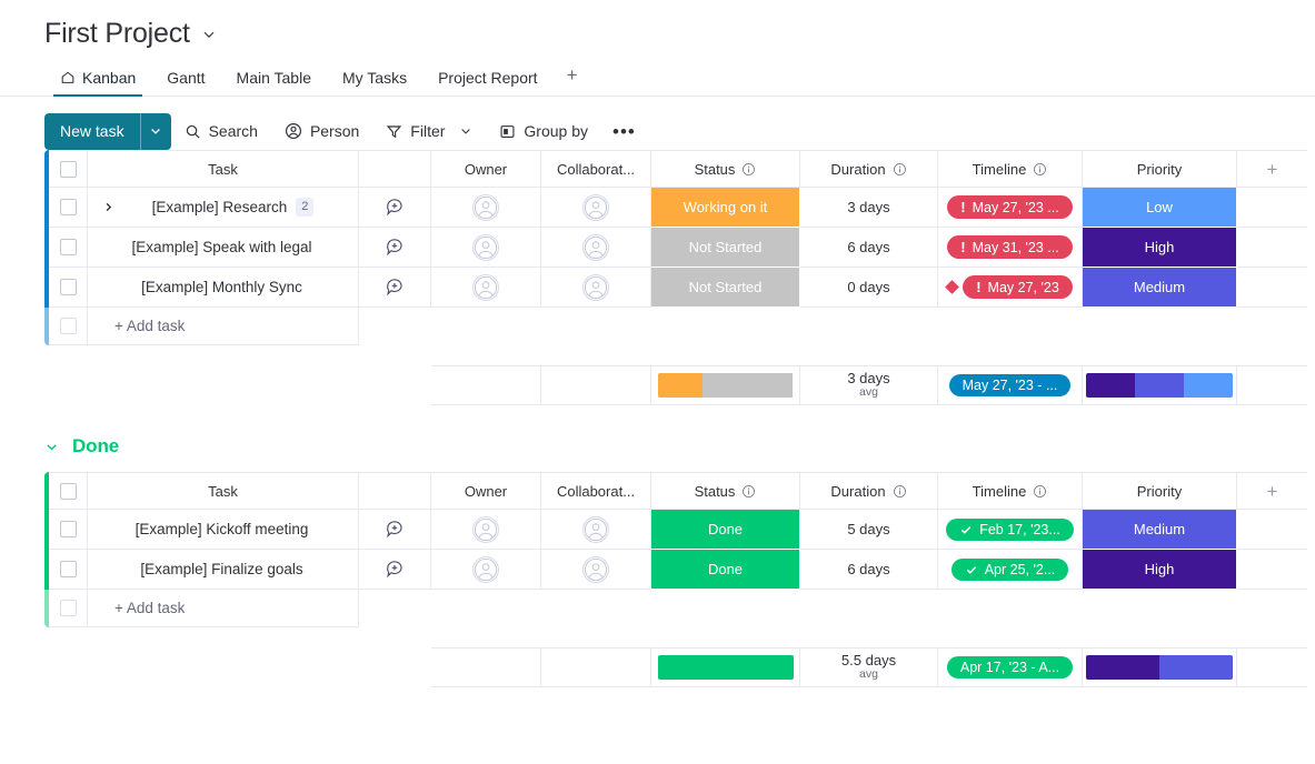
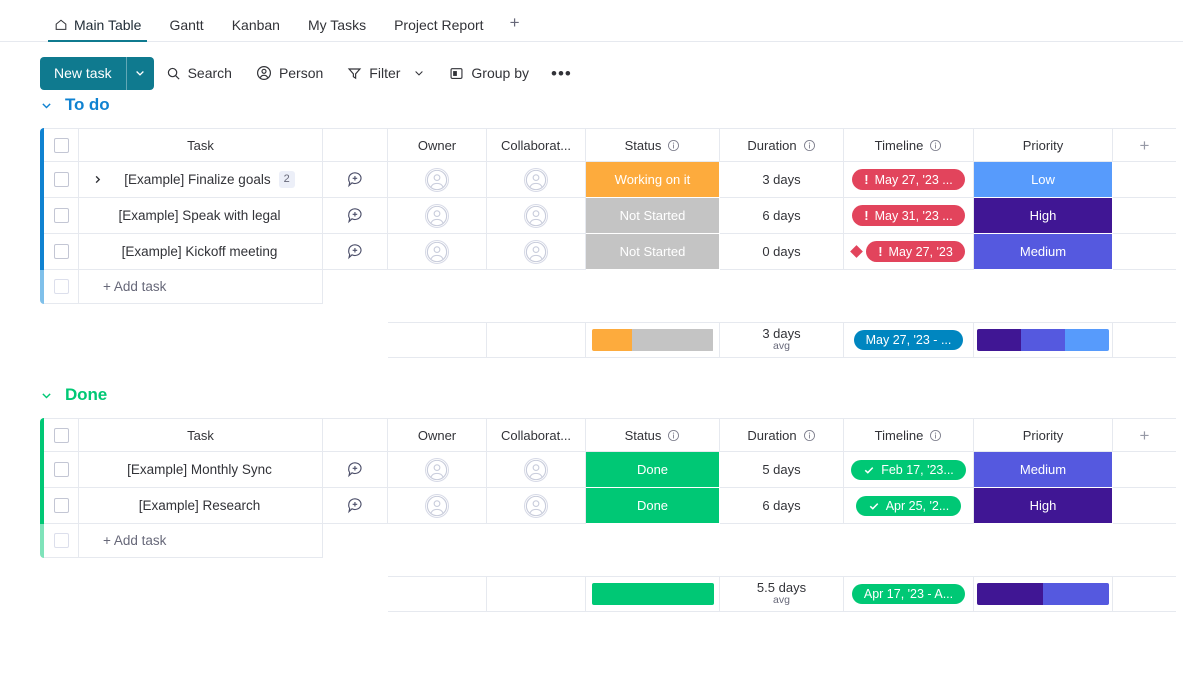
- First Project
- Kanban
+ Main Table
  Gantt
- Main Table
+ Kanban
  My Tasks
  Project Report
  +
  New task
  Search
  Person
  Filter
  Group by
  •••
+ To do
  Task
  Owner
  Collaborat...
  Status
  Duration
  Timeline
  Priority
  +
- [Example] Research
+ [Example] Finalize goals
  2
  Working on it
  3 days
  !
  May 27, '23 ...
  Low
  [Example] Speak with legal
  Not Started
  6 days
  !
  May 31, '23 ...
  High
- [Example] Monthly Sync
+ [Example] Kickoff meeting
  Not Started
  0 days
  !
  May 27, '23
  Medium
  + Add task
  3 days
  avg
  May 27, '23 - ...
  Done
  Task
  Owner
  Collaborat...
  Status
  Duration
  Timeline
  Priority
  +
- [Example] Kickoff meeting
+ [Example] Monthly Sync
  Done
  5 days
  Feb 17, '23...
  Medium
- [Example] Finalize goals
+ [Example] Research
  Done
  6 days
  Apr 25, '2...
  High
  + Add task
  5.5 days
  avg
  Apr 17, '23 - A...
